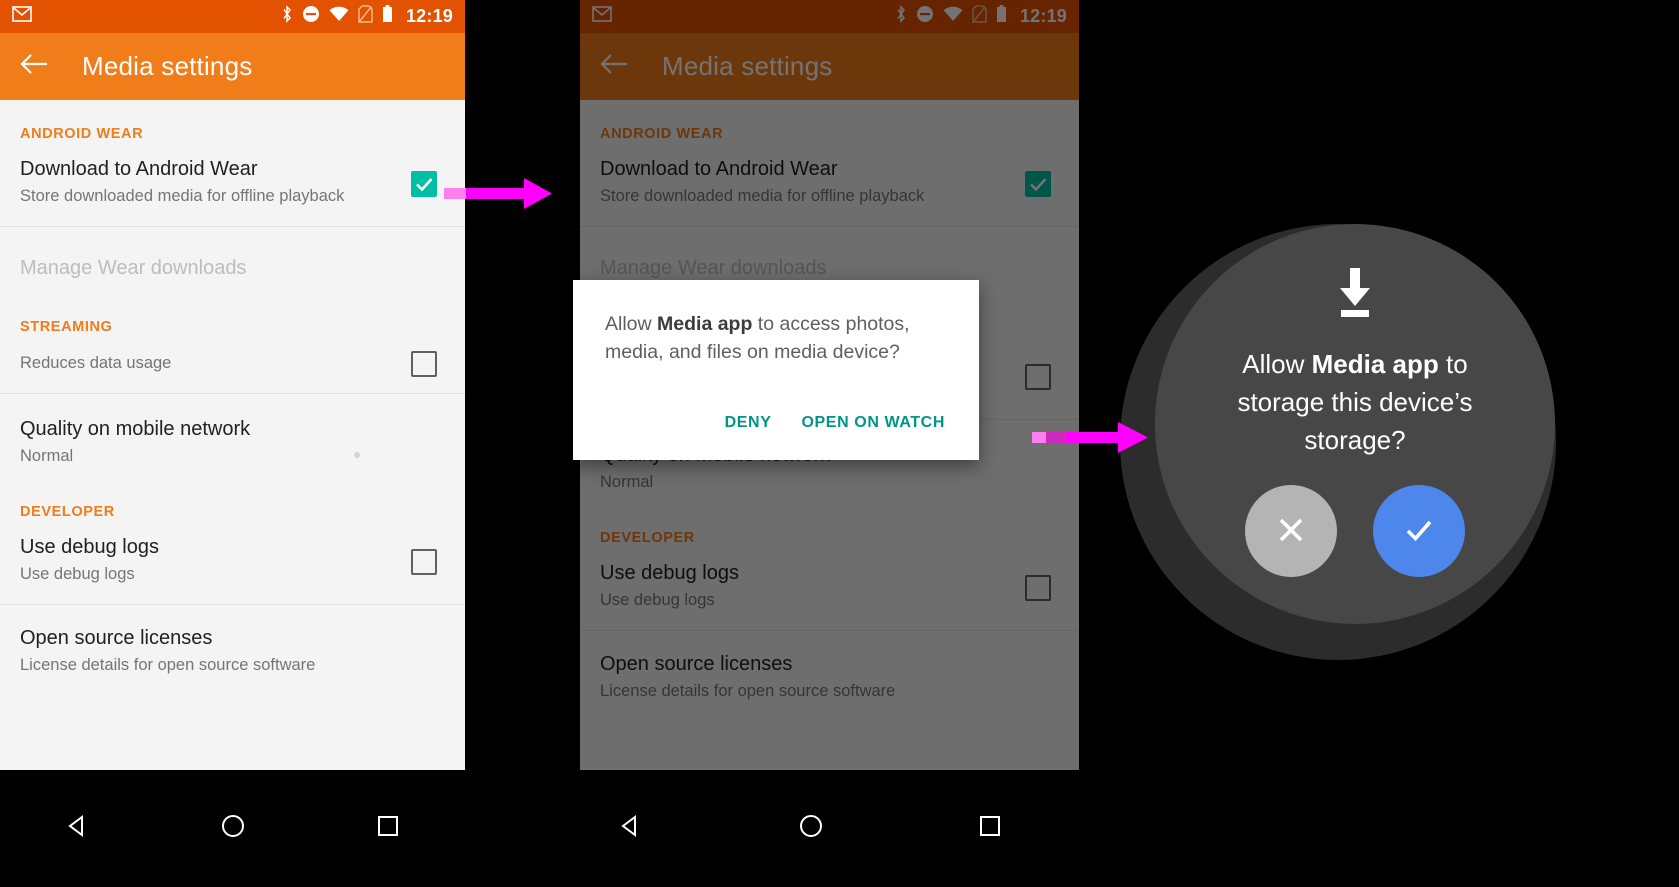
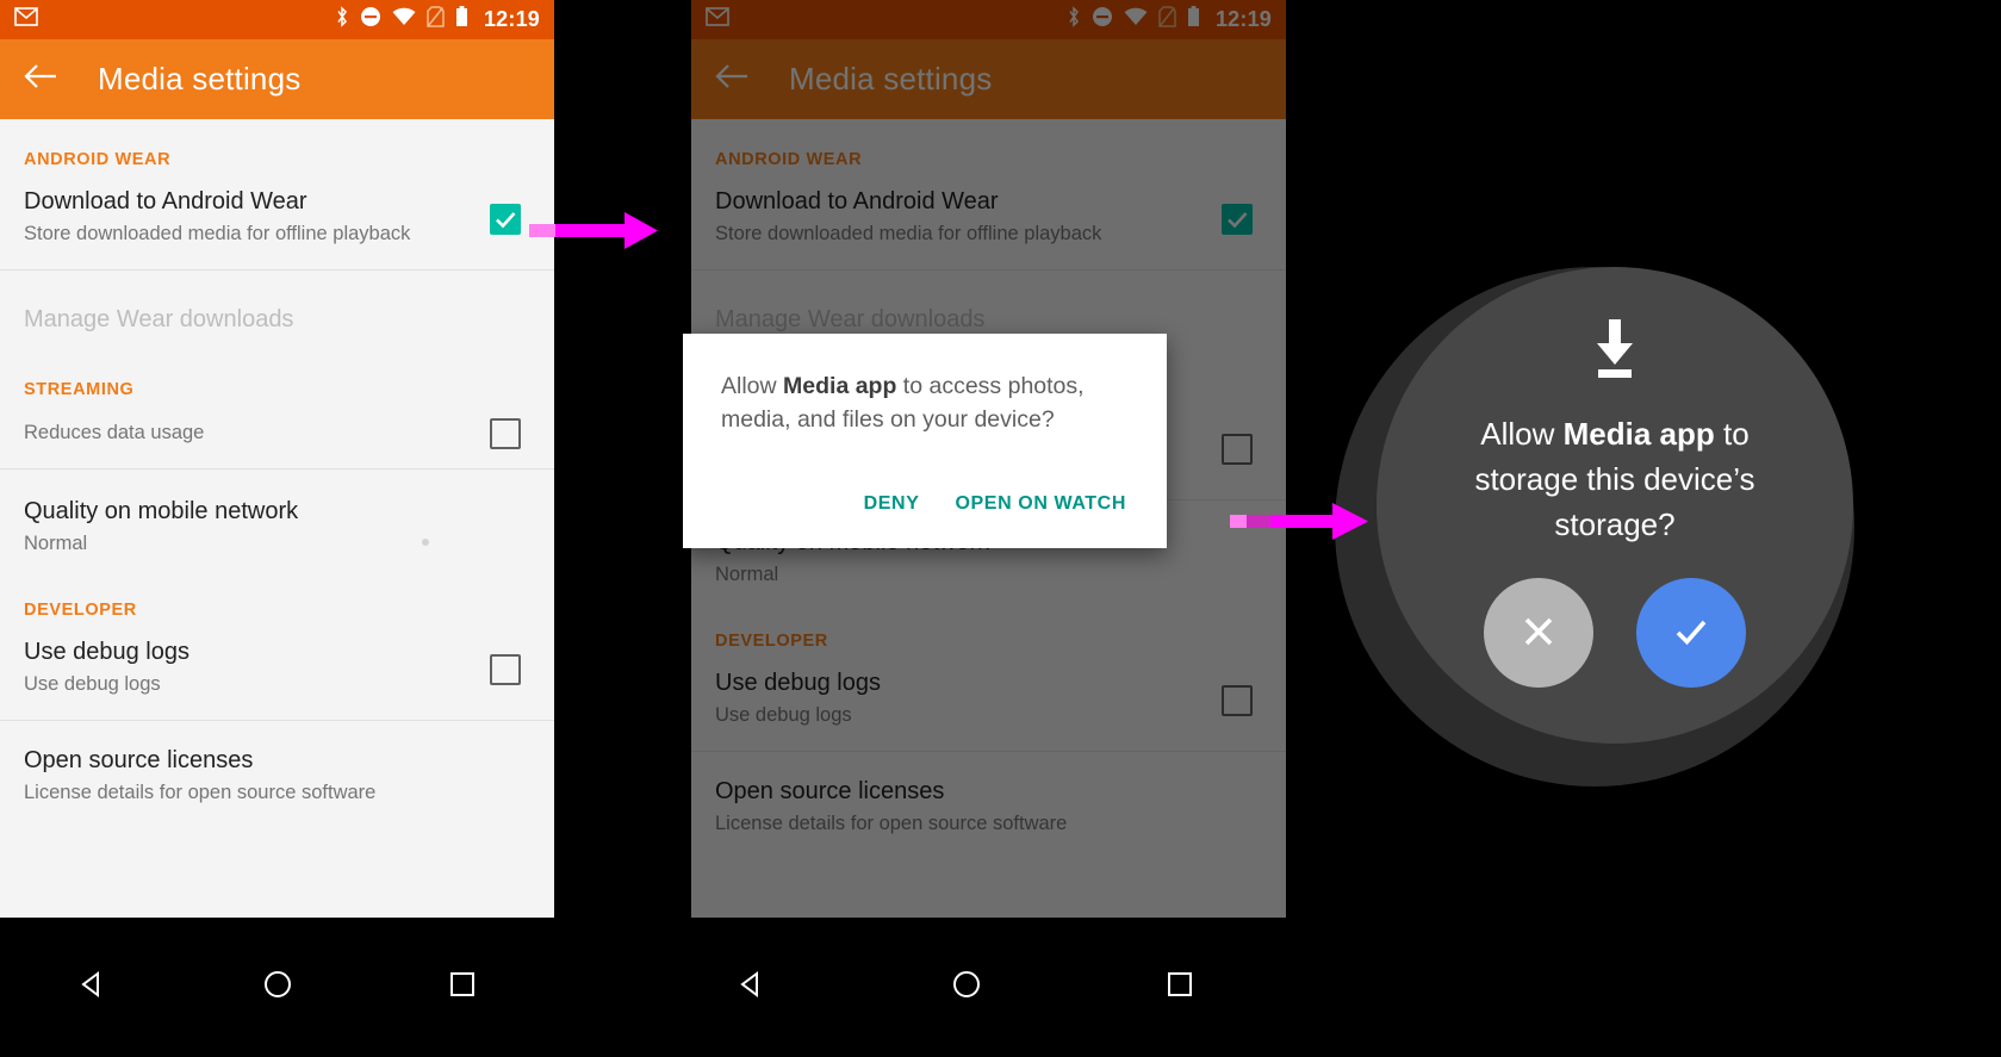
  12:19
  Media settings
  ANDROID WEAR
  Download to Android Wear
  Store downloaded media for offline playback
  Manage Wear downloads
  STREAMING
  Reduces data usage
  Quality on mobile network
  Normal
  DEVELOPER
  Use debug logs
  Use debug logs
  Open source licenses
  License details for open source software
  12:19
  Media settings
  ANDROID WEAR
  Download to Android Wear
  Store downloaded media for offline playback
  Manage Wear downloads
  Normal
  DEVELOPER
  Use debug logs
  Use debug logs
  Open source licenses
  License details for open source software
- Allow Media app to access photos, media, and files on media device?
+ Allow Media app to access photos, media, and files on your device?
  DENY
  OPEN ON WATCH
  Allow Media app to storage this device’s storage?
